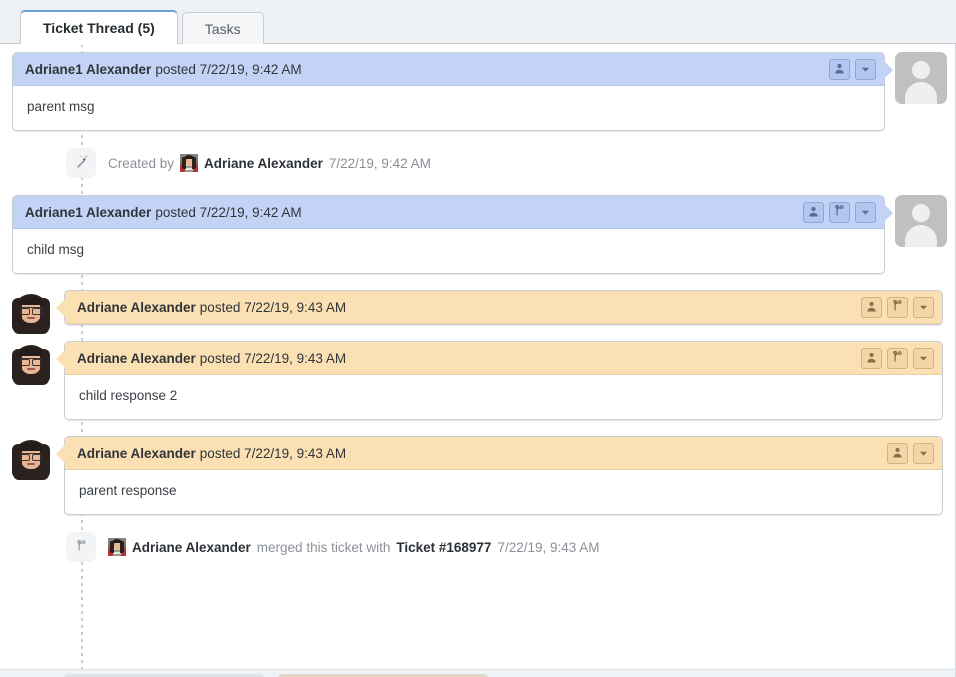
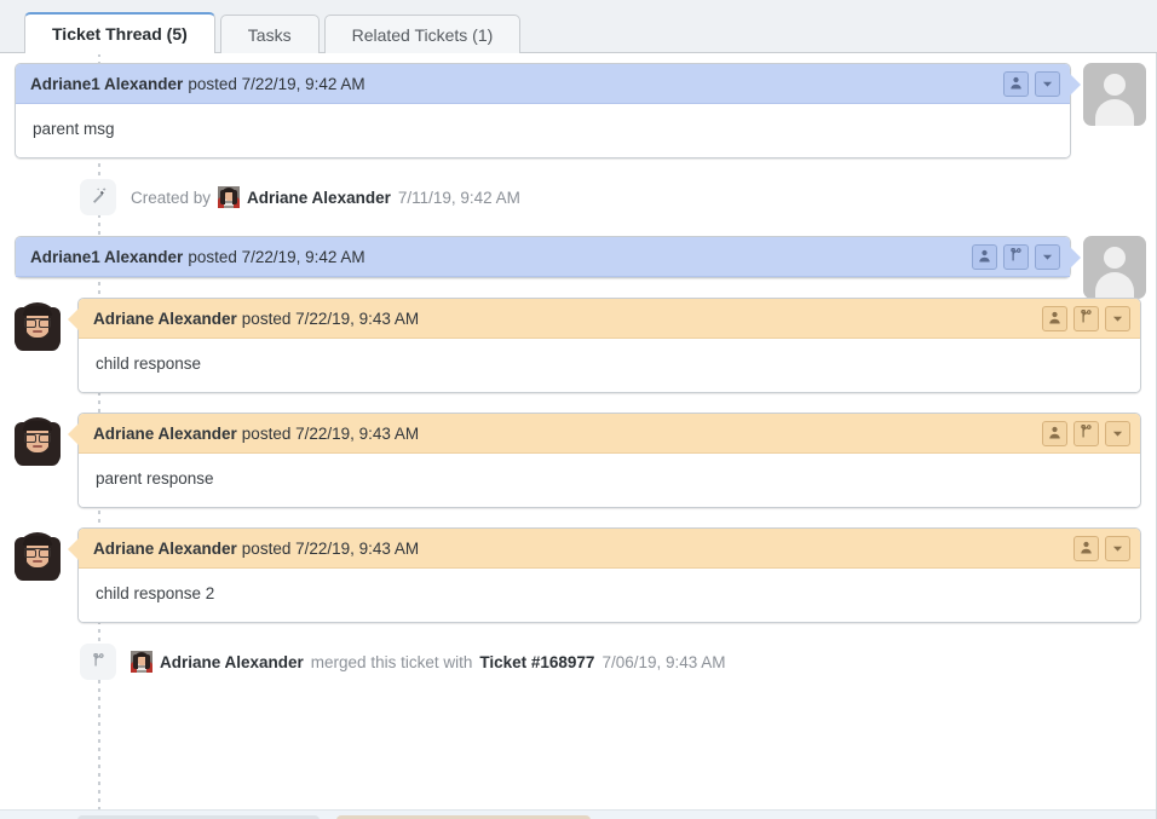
  Ticket Thread (5)
  Tasks
+ Related Tickets (1)
  Adriane1 Alexander
  posted 7/22/19, 9:42 AM
  parent msg
  Created by
  Adriane Alexander
- 7/22/19, 9:42 AM
+ 7/11/19, 9:42 AM
  Adriane1 Alexander
  posted 7/22/19, 9:42 AM
- child msg
  Adriane Alexander
  posted 7/22/19, 9:43 AM
+ child response
  Adriane Alexander
  posted 7/22/19, 9:43 AM
- child response 2
+ parent response
  Adriane Alexander
  posted 7/22/19, 9:43 AM
- parent response
+ child response 2
  Adriane Alexander
  merged this ticket with
  Ticket #168977
- 7/22/19, 9:43 AM
+ 7/06/19, 9:43 AM
